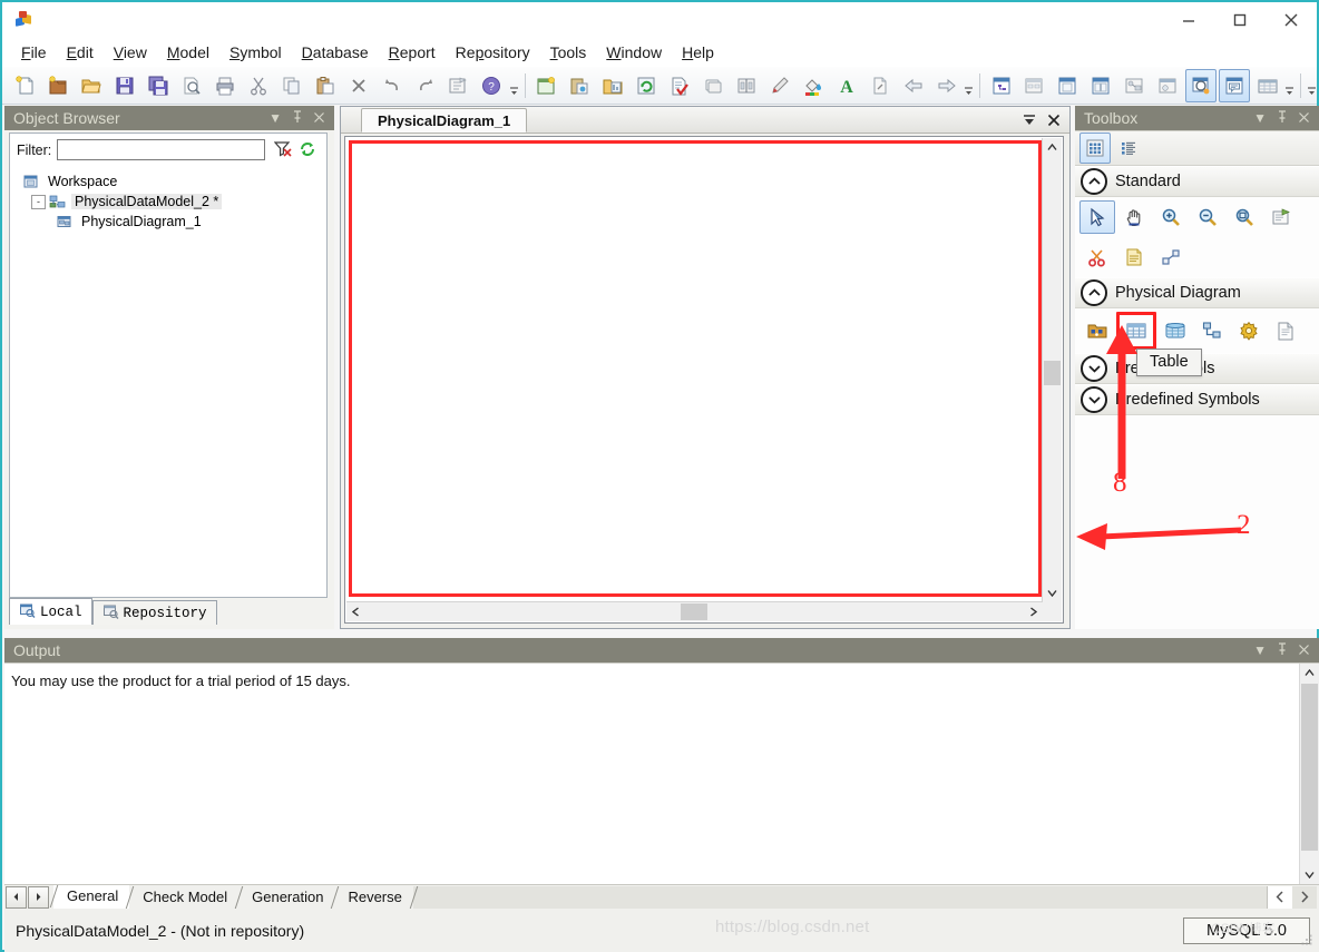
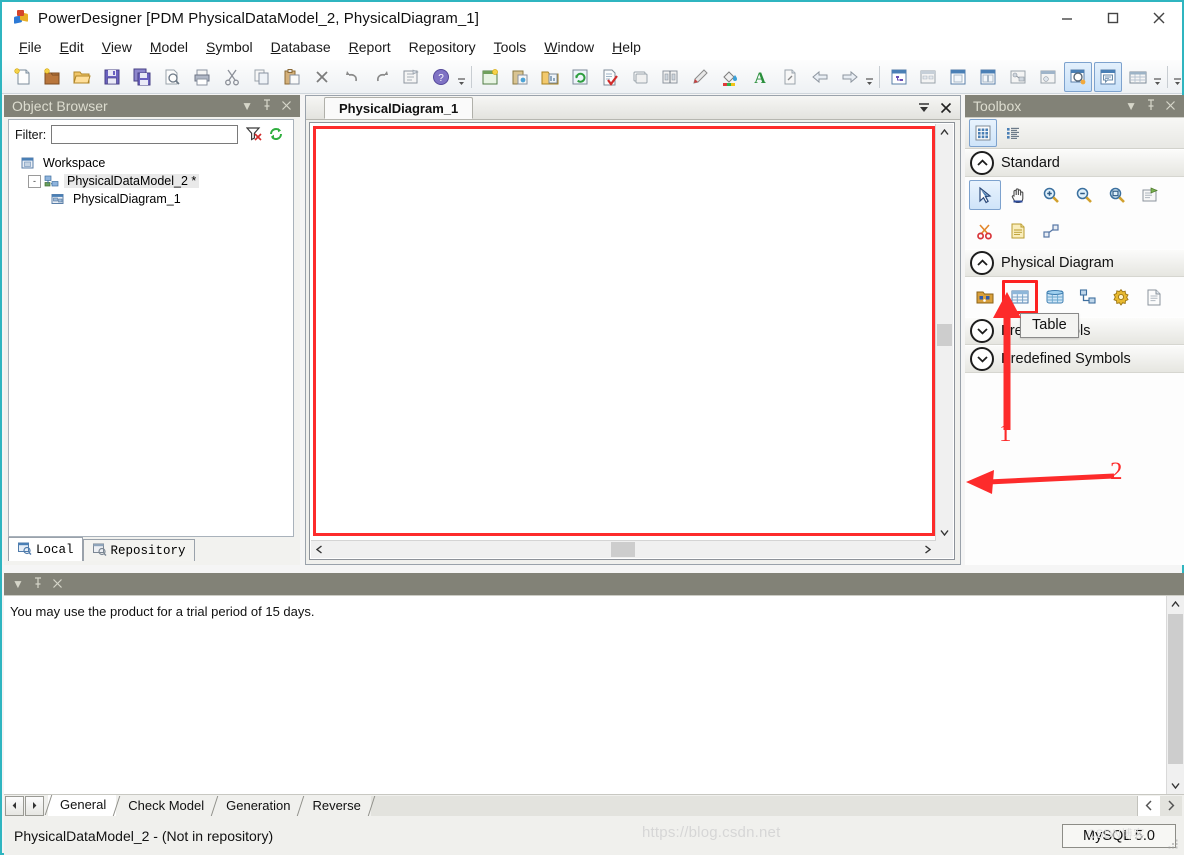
+ PowerDesigner [PDM PhysicalDataModel_2, PhysicalDiagram_1]
  File
  Edit
  View
  Model
  Symbol
  Database
  Report
  Repository
  Tools
  Window
  Help
  ?
  A
  Object Browser
  ▼
  Filter:
  Workspace
  -
  PhysicalDataModel_2 *
  PhysicalDiagram_1
  Local
  Repository
  PhysicalDiagram_1
  Toolbox
  ▼
  Standard
  Physical Diagram
  redefined Symbols
  Table
- 8
+ 1
  2
- Output
  ▼
  You may use the product for a trial period of 15 days.
  General
  Check Model
  Generation
  Reverse
  https://blog.csdn.net
  CSDN博客
  PhysicalDataModel_2 - (Not in repository)
  MySQL 5.0
